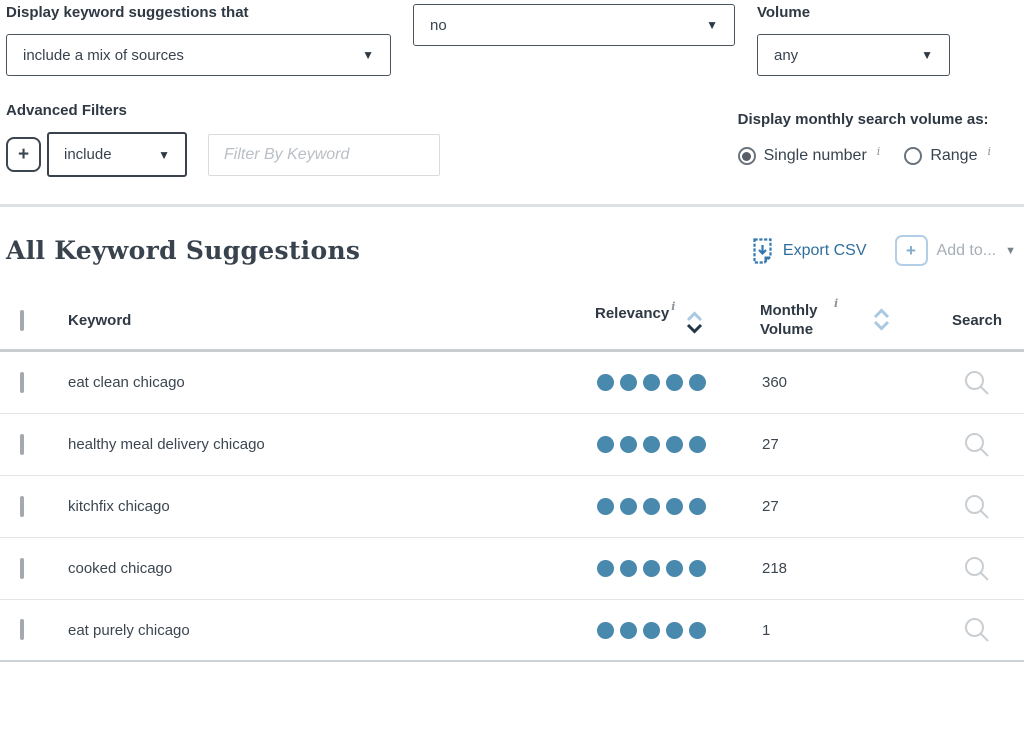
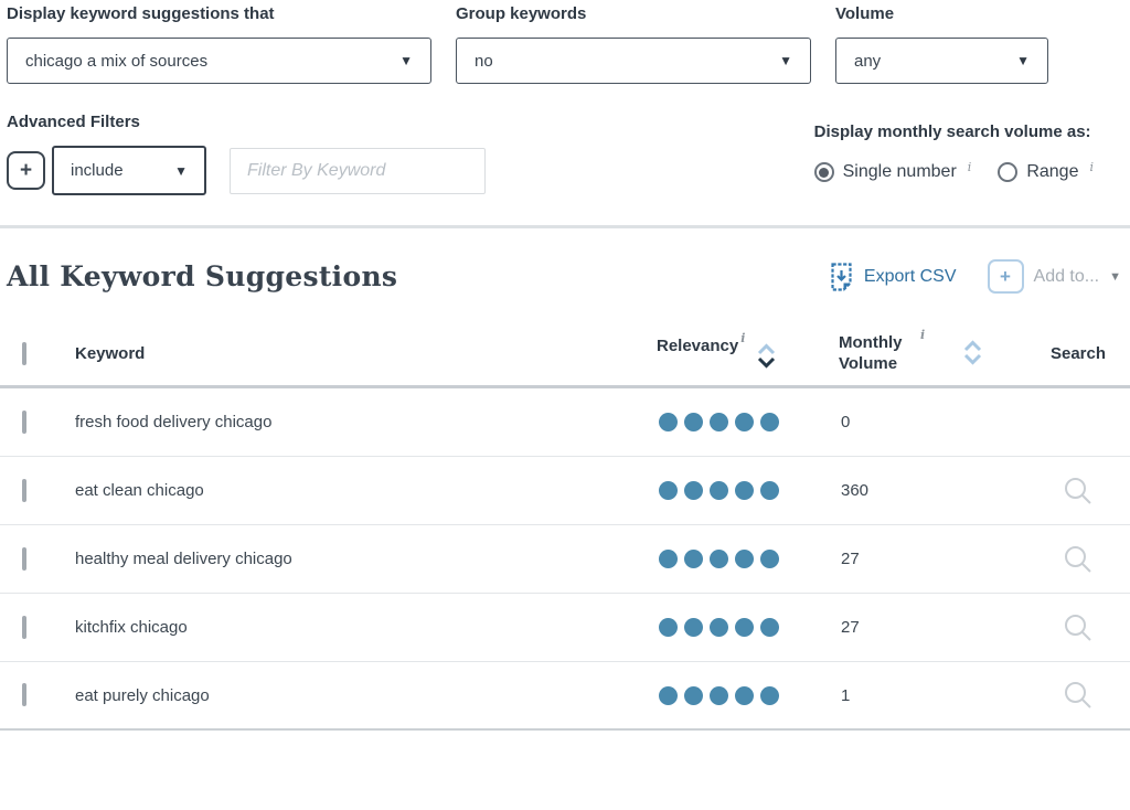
  Display keyword suggestions that
- include a mix of sources
+ chicago a mix of sources
  ▼
+ Group keywords
  no
  ▼
  Volume
  any
  ▼
  Advanced Filters
  +
  include
  ▼
  Filter By Keyword
  Display monthly search volume as:
  Single number
  i
  Range
  i
  All Keyword Suggestions
  Export CSV
  +
  Add to...
  ▼
  Keyword
  Relevancy
  i
  Monthly Volume
  i
  Search
+ fresh food delivery chicago
+ 0
  eat clean chicago
  360
  healthy meal delivery chicago
  27
  kitchfix chicago
  27
- cooked chicago
- 218
  eat purely chicago
  1
